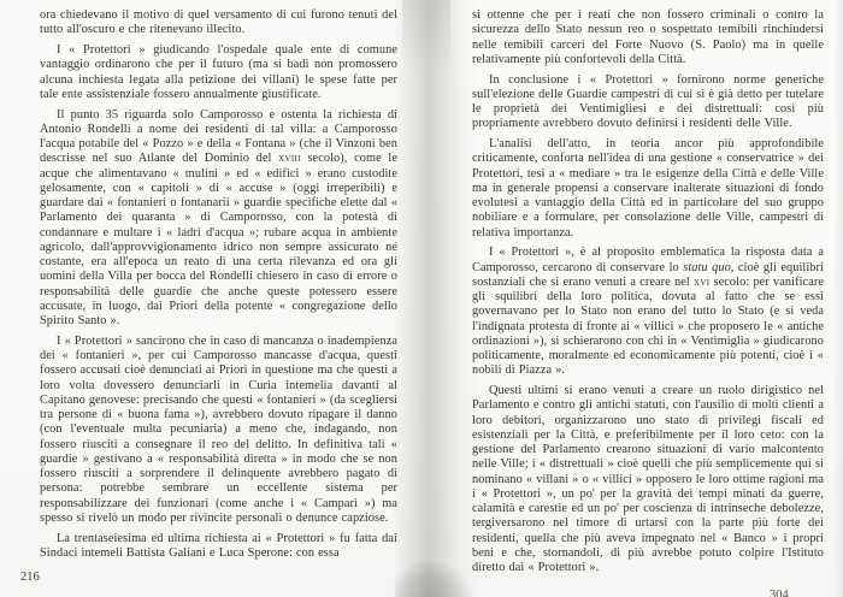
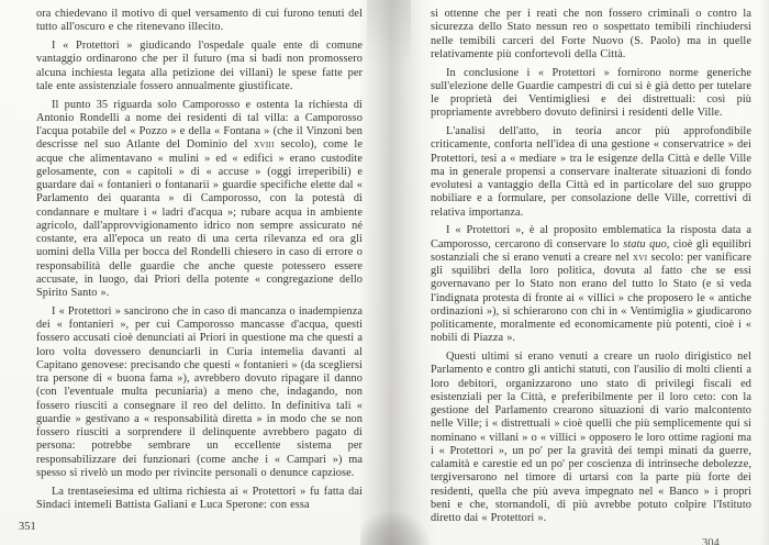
  ora chiedevano il motivo di quel versamento di cui furono tenuti de tutto all'oscuro e che ritenevano illecito.
  I « Protettori » giudicando l'ospedale quale ente di comun vantaggio ordinarono che per il futuro (ma si badi non promosser alcuna inchiesta legata alla petizione dei villani) le spese fatte pe tale ente assistenziale fossero annualmente giustificate.
  Il punto 35 riguarda solo Camporosso e ostenta la richiesta d Antonio Rondelli a nome dei residenti di tal villa: a Campoross l'acqua potabile del « Pozzo » e della « Fontana » (che il Vinzoni be descrisse nel suo Atlante del Dominio del xviii secolo), come l acque che alimentavano « mulini » ed « edifici » erano custodit gelosamente, con « capitoli » di « accuse » (oggi irreperibili) guardare dai « fontanieri o fontanarii » guardie specifiche elette dal Parlamento dei quaranta » di Camporosso, con la potestà d condannare e multare i « ladri d'acqua »; rubare acqua in ambient agricolo, dall'approvvigionamento idrico non sempre assicurato n costante, era all'epoca un reato di una certa rilevanza ed ora g uomini della Villa per bocca del Rondelli chiesero in caso di errore responsabilità delle guardie che anche queste potessero esser accusate, in luogo, dai Priori della potente « congregazione dell Spirito Santo ».
  I « Protettori » sancirono che in caso di mancanza o inadempienz dei « fontanieri », per cui Camporosso mancasse d'acqua, ques fossero accusati cioè denunciati ai Priori in questione ma che questi loro volta dovessero denunciarli in Curia intemelia davanti a Capitano genovese: precisando che questi « fontanieri » (da scegliers tra persone di « buona fama »), avrebbero dovuto ripagare il dann (con l'eventuale multa pecuniaria) a meno che, indagando, no fossero riusciti a consegnare il reo del delitto. In definitiva tali guardie » gestivano a « responsabilità diretta » in modo che se no fossero riusciti a sorprendere il delinquente avrebbero pagato d persona: potrebbe sembrare un eccellente sistema pe responsabilizzare dei funzionari (come anche i « Campari ») m spesso si rivelò un modo per rivincite personali o denunce capziose.
  La trentaseiesima ed ultima richiesta ai « Protettori » fu fatta da Sindaci intemeli Battista Galiani e Luca Sperone: con essa
- 216
+ 351
  si ottenne che per i reati che non fossero criminali o contro la sicurezza dello Stato nessun reo o sospettato temibili rinchiudersi nelle temibili carceri del Forte Nuovo (S. Paolo) ma in quelle relativamente più confortevoli della Città.
  In conclusione i « Protettori » fornirono norme generiche sull'elezione delle Guardie campestri di cui si è già detto per tutelare le proprietà dei Ventimigliesi e dei distrettuali: così più propriamente avrebbero dovuto definirsi i residenti delle Ville.
- L'analisi dell'atto, in teoria ancor più approfondibile criticamente, conforta nell'idea di una gestione « conservatrice » dei Protettori, tesi a « mediare » tra le esigenze della Città e delle Ville ma in generale propensi a conservare inalterate situazioni di fondo evolutesi a vantaggio della Città ed in particolare del suo gruppo nobiliare e a formulare, per consolazione delle Ville, campestri di relativa importanza.
+ L'analisi dell'atto, in teoria ancor più approfondibile criticamente, conforta nell'idea di una gestione « conservatrice » dei Protettori, tesi a « mediare » tra le esigenze della Città e delle Ville ma in generale propensi a conservare inalterate situazioni di fondo evolutesi a vantaggio della Città ed in particolare del suo gruppo nobiliare e a formulare, per consolazione delle Ville, correttivi di relativa importanza.
  I « Protettori », è al proposito emblematica la risposta data a Camporosso, cercarono di conservare lo statu quo, cioè gli equilibri sostanziali che si erano venuti a creare nel xvi secolo: per vanificare gli squilibri della loro politica, dovuta al fatto che se essi governavano per lo Stato non erano del tutto lo Stato (e si veda l'indignata protesta di fronte ai « villici » che proposero le « antiche ordinazioni »), si schierarono con chi in « Ventimiglia » giudicarono politicamente, moralmente ed economicamente più potenti, cioè i « nobili di Piazza ».
  Questi ultimi si erano venuti a creare un ruolo dirigistico nel Parlamento e contro gli antichi statuti, con l'ausilio di molti clienti a loro debitori, organizzarono uno stato di privilegi fiscali ed esistenziali per la Città, e preferibilmente per il loro ceto: con la gestione del Parlamento crearono situazioni di vario malcontento nelle Ville; i « distrettuali » cioè quelli che più semplicemente qui si nominano « villani » o « villici » opposero le loro ottime ragioni ma i « Protettori », un po' per la gravità dei tempi minati da guerre, calamità e carestie ed un po' per coscienza di intrinseche debolezze, tergiversarono nel timore di urtarsi con la parte più forte dei residenti, quella che più aveva impegnato nel « Banco » i propri beni e che, stornandoli, di più avrebbe potuto colpire l'Istituto diretto dai « Protettori ».
  304
